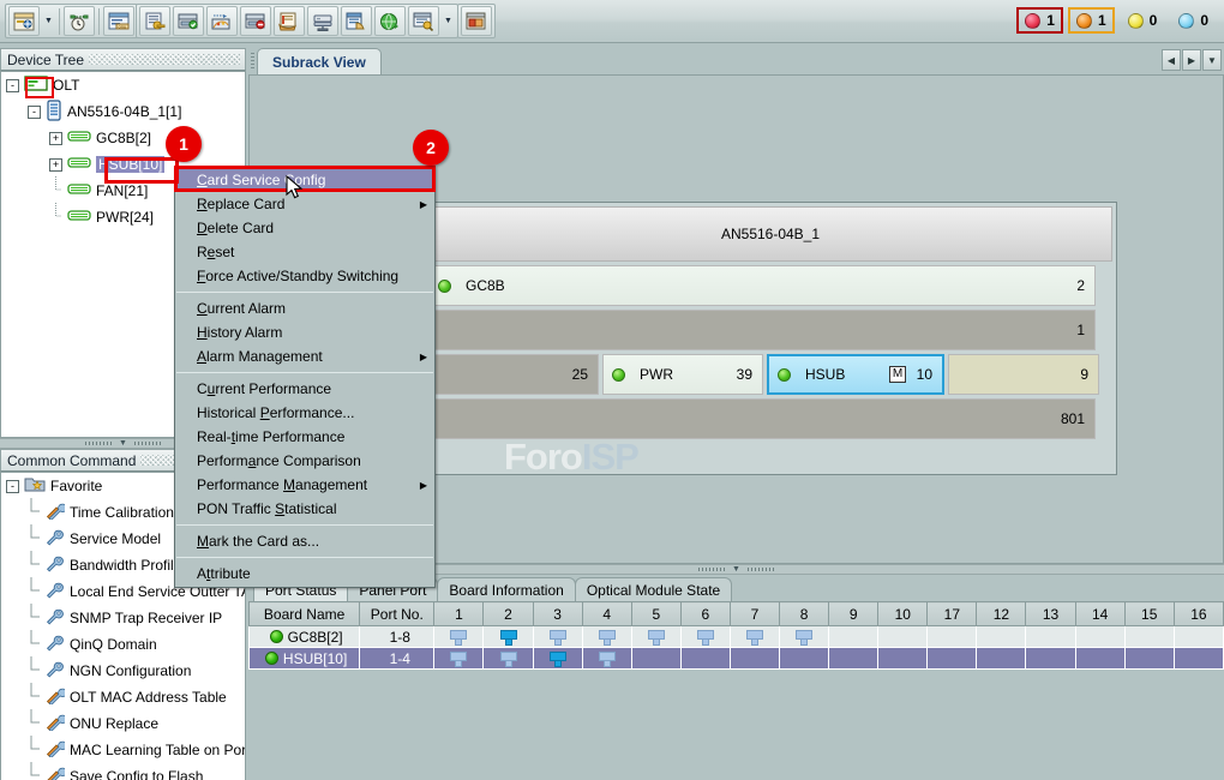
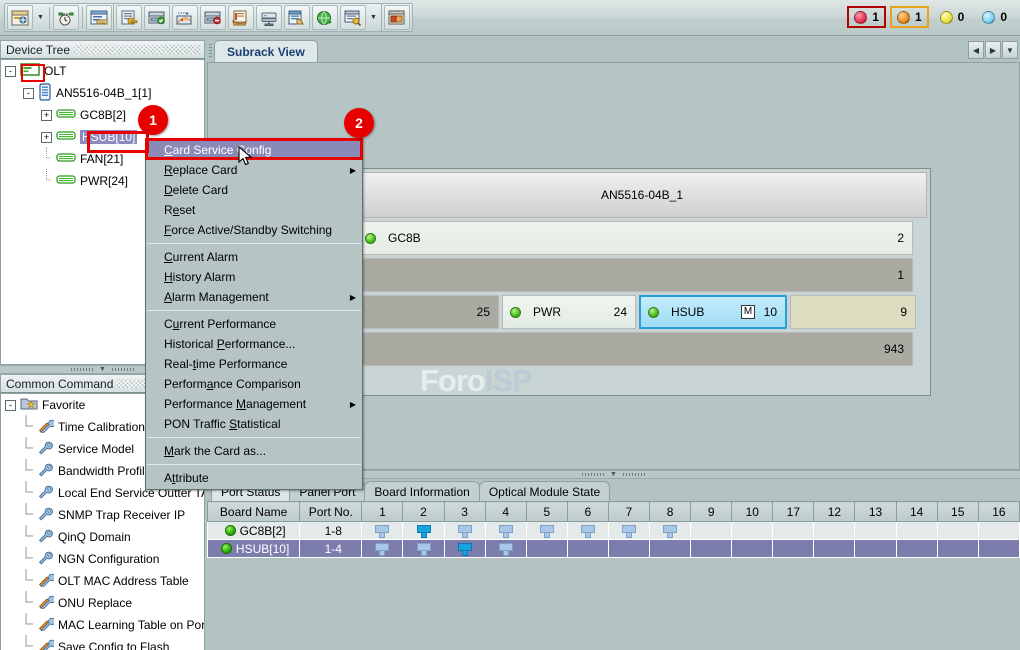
  1
  1
  0
  0
  Device Tree
  -
  OLT
  -
  AN5516-04B_1[1]
  +
  GC8B[2]
  +
  HSUB[10]
  FAN[21]
  PWR[24]
  Common Command
  -
  Favorite
  Time Calibration
  Service Model
  Bandwidth Profil
  Local End Service Outter T
  SNMP Trap Receiver IP
  QinQ Domain
  NGN Configuration
  OLT MAC Address Table
  ONU Replace
  MAC Learning Table on Por
  Save Config to Flash
  Subrack View
  ◀
  ▶
  ▼
  AN5516-04B_1
  GC8B
  2
  1
  25
  PWR
- 39
+ 24
  HSUB
  M
  10
  9
- 801
+ 943
  ForoISP
  Port Status
  Panel Port
  Board Information
  Optical Module State
  Board Name	Port No.	1	2	3	4	5	6	7	8	9	10	17	12	13	14	15	16
  GC8B[2]	1-8
  HSUB[10]	1-4
  Card Serviceonfig
  Replace Card
  ▶
  Delete Card
  Reset
  Force Active/Standby Switching
  Current Alarm
  History Alarm
  Alarm Management
  ▶
  Current Performance
  Historical Performance...
  Real-time Performance
  Performance Comparison
  Performance Management
  ▶
  PON Traffic Statistical
  Mark the Card as...
  Attribute
  1
  2
